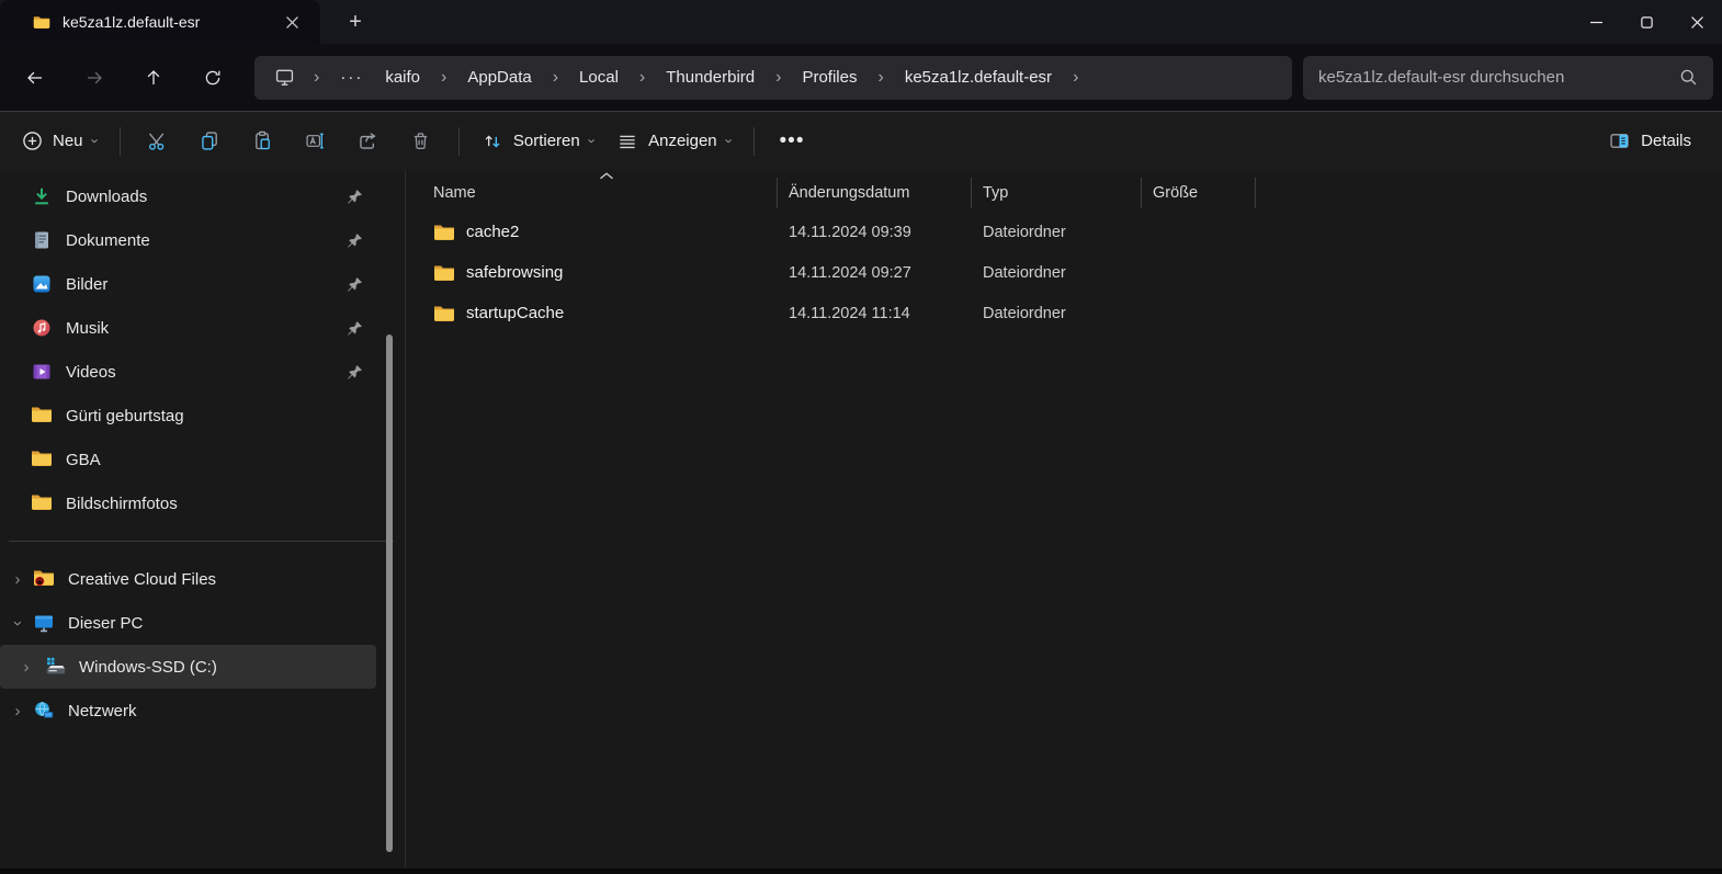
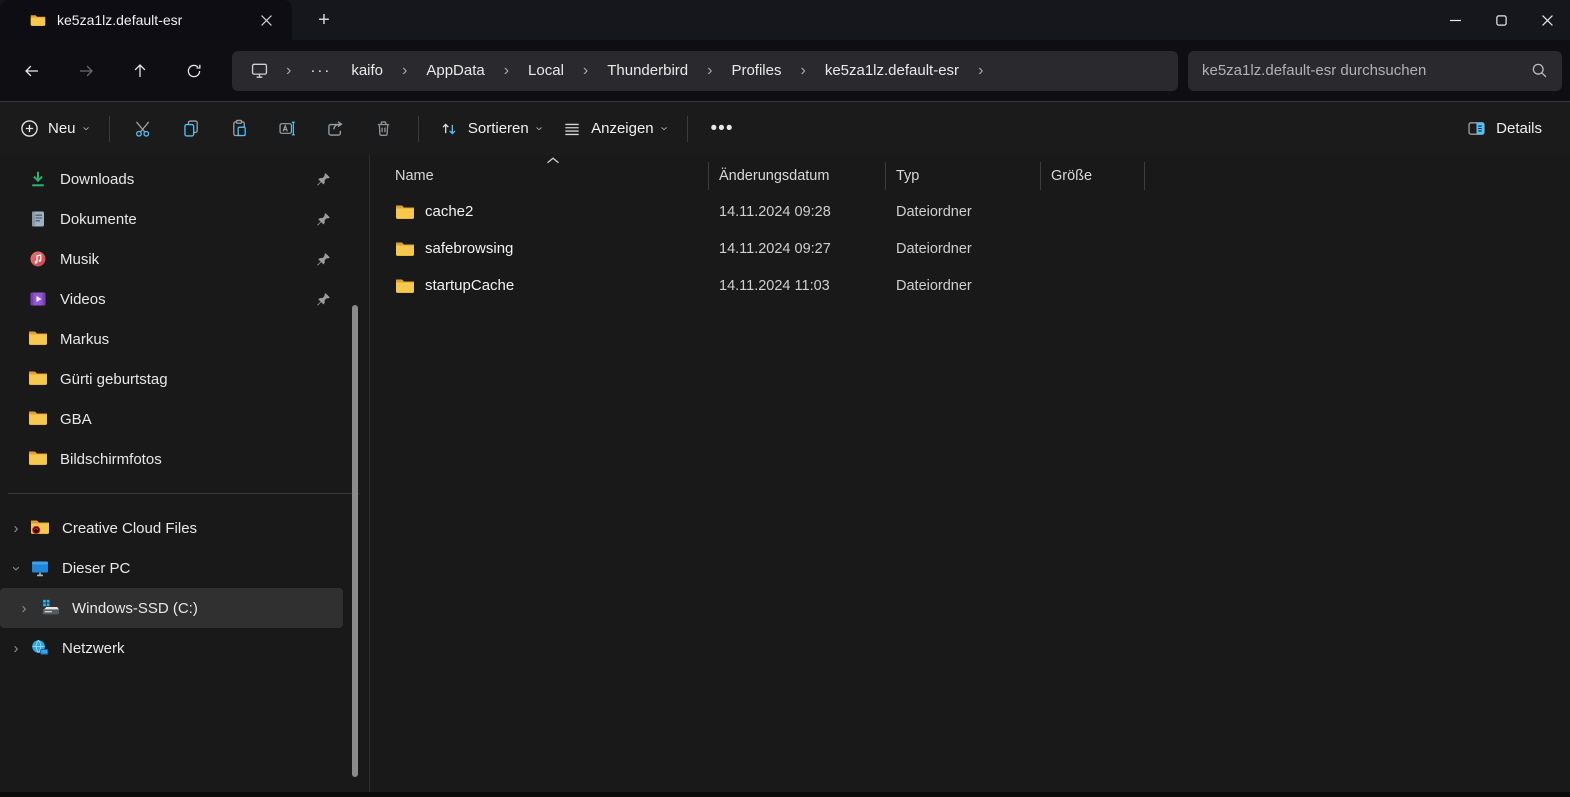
  ke5za1lz.default-esr
  +
  ›
  ···
  kaifo
  ›
  AppData
  ›
  Local
  ›
  Thunderbird
  ›
  Profiles
  ›
  ke5za1lz.default-esr
  ›
  ke5za1lz.default-esr durchsuchen
  Neu
  Sortieren
  Anzeigen
  •••
  Details
  Downloads
  Dokumente
- Bilder
  Musik
  Videos
+ Markus
  Gürti geburtstag
  GBA
  Bildschirmfotos
  ›
  Creative Cloud Files
  Dieser PC
  ›
  Windows-SSD (C:)
  ›
  Netzwerk
  Name
  Änderungsdatum
  Typ
  Größe
  cache2
- 14.11.2024 09:39
+ 14.11.2024 09:28
  Dateiordner
  safebrowsing
  14.11.2024 09:27
  Dateiordner
  startupCache
- 14.11.2024 11:14
+ 14.11.2024 11:03
  Dateiordner
